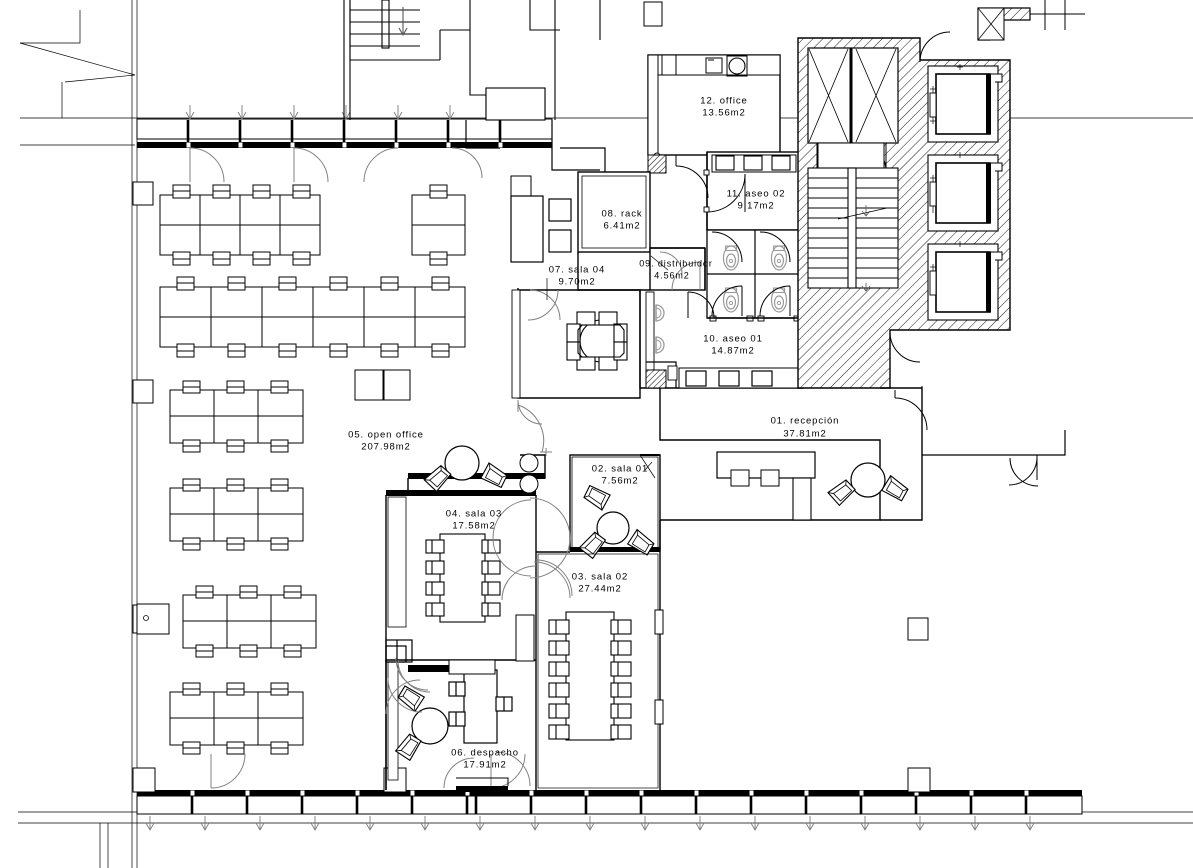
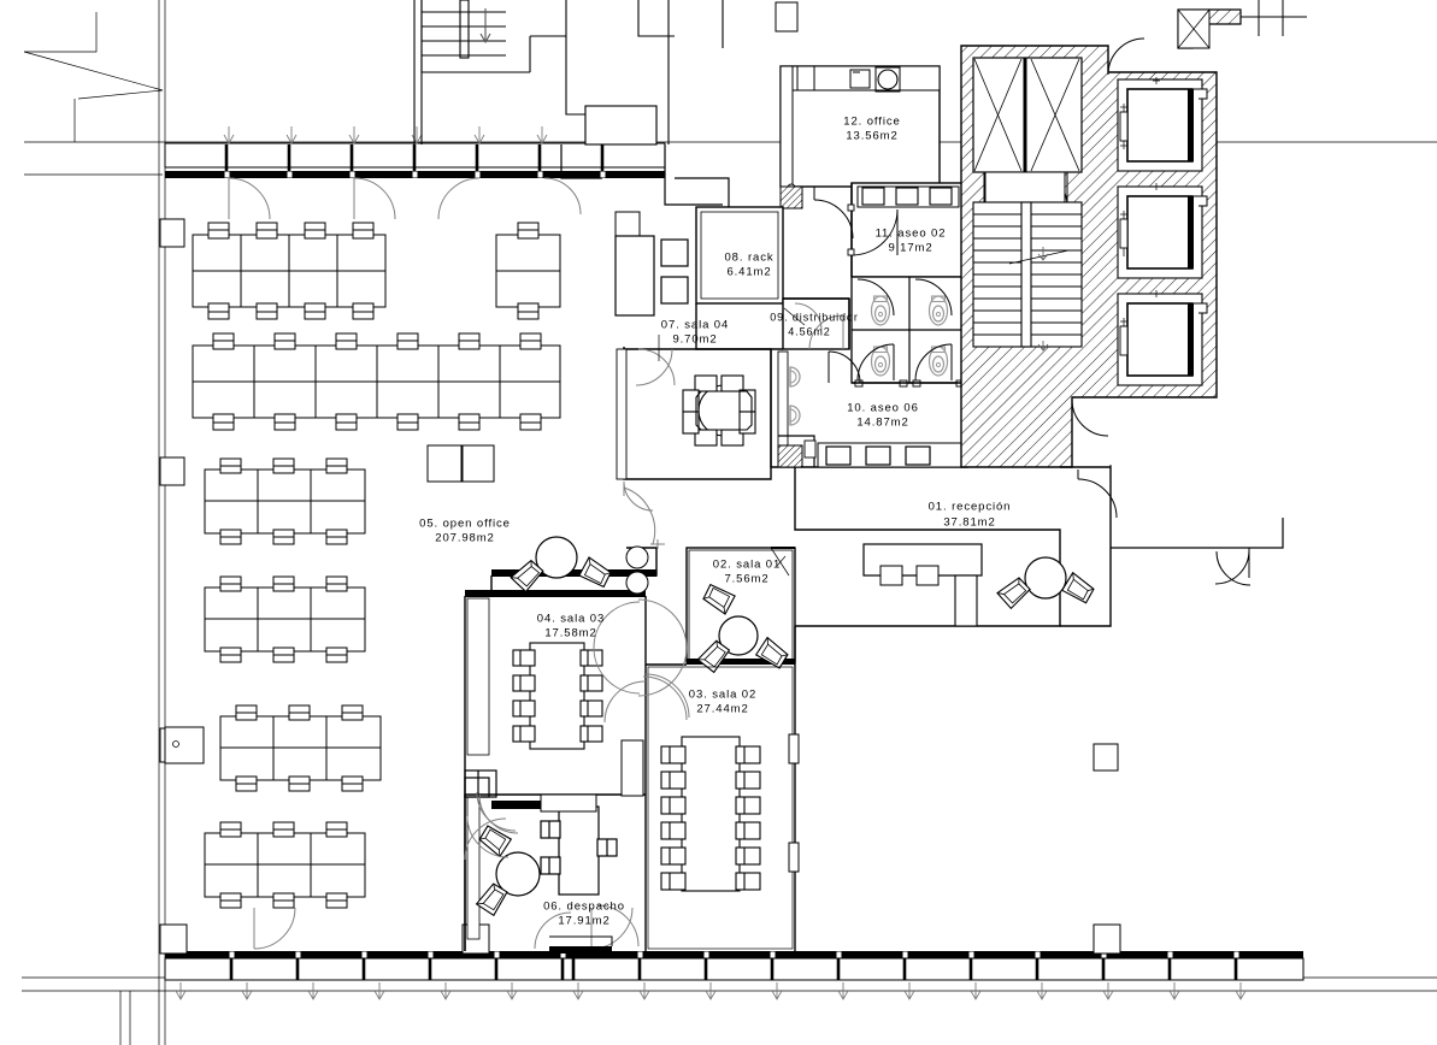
  01. recepción
  37.81m2
  02. sala 01
  7.56m2
  03. sala 02
  27.44m2
  04. sala 03
  17.58m2
  05. open office
  207.98m2
  06. despacho
  17.91m2
  07. sala 04
  9.70m2
  08. rack
  6.41m2
  09. distribuidor
  4.56m2
- 10. aseo 01
+ 10. aseo 06
  14.87m2
  11. aseo 02
  9.17m2
  12. office
  13.56m2
